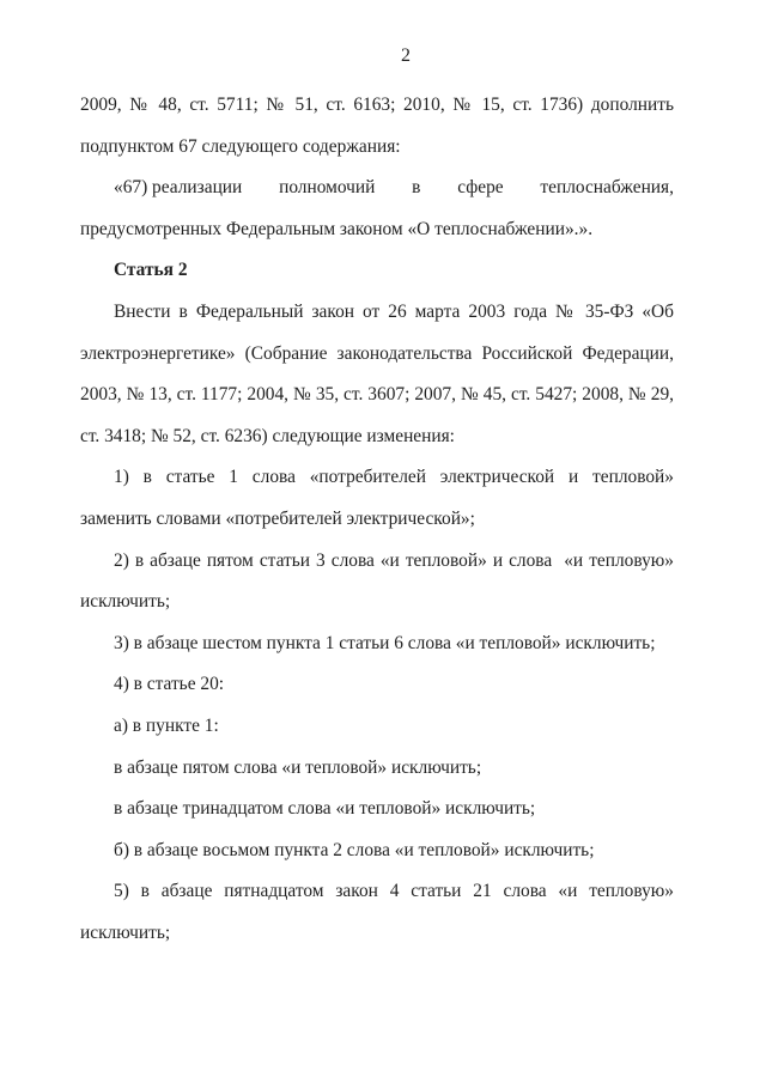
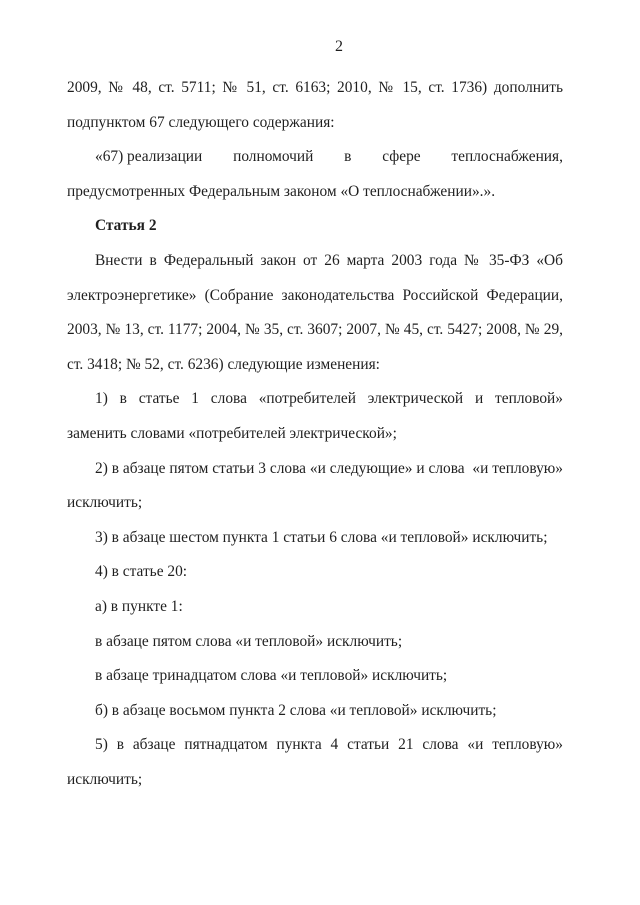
  2
  2009, № 48, ст. 5711; № 51, ст. 6163; 2010, № 15, ст. 1736) дополнить
  подпунктом 67 следующего содержания:
  «67) реализации
  полномочий
  в
  сфере
  теплоснабжения,
  предусмотренных Федеральным законом «О теплоснабжении».».
  Статья 2
  Внести в Федеральный закон от 26 марта 2003 года № 35-ФЗ «Об
  электроэнергетике» (Собрание законодательства Российской Федерации,
  2003, № 13, ст. 1177; 2004, № 35, ст. 3607; 2007, № 45, ст. 5427; 2008, № 29,
  ст. 3418; № 52, ст. 6236) следующие изменения:
  1) в статье 1 слова «потребителей электрической и тепловой»
  заменить словами «потребителей электрической»;
- 2) в абзаце пятом статьи 3 слова «и тепловой» и слова «и тепловую»
+ 2) в абзаце пятом статьи 3 слова «и следующие» и слова «и тепловую»
  исключить;
  3) в абзаце шестом пункта 1 статьи 6 слова «и тепловой» исключить;
  4) в статье 20:
  а) в пункте 1:
  в абзаце пятом слова «и тепловой» исключить;
  в абзаце тринадцатом слова «и тепловой» исключить;
  б) в абзаце восьмом пункта 2 слова «и тепловой» исключить;
- 5) в абзаце пятнадцатом закон 4 статьи 21 слова «и тепловую»
+ 5) в абзаце пятнадцатом пункта 4 статьи 21 слова «и тепловую»
  исключить;
